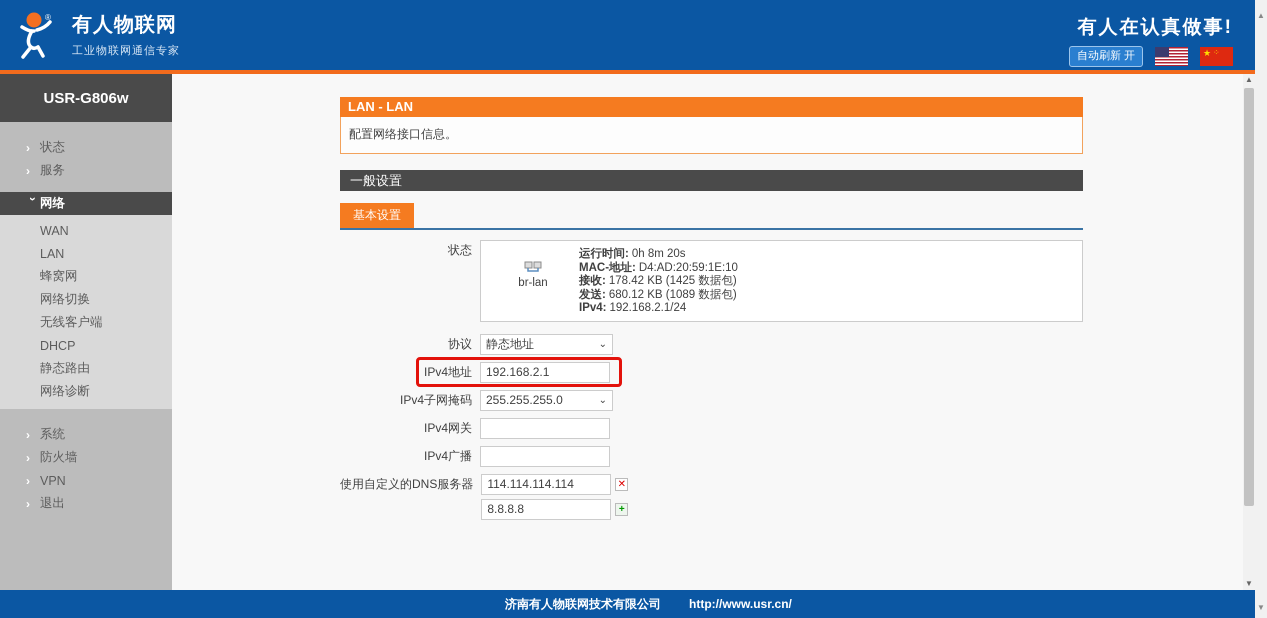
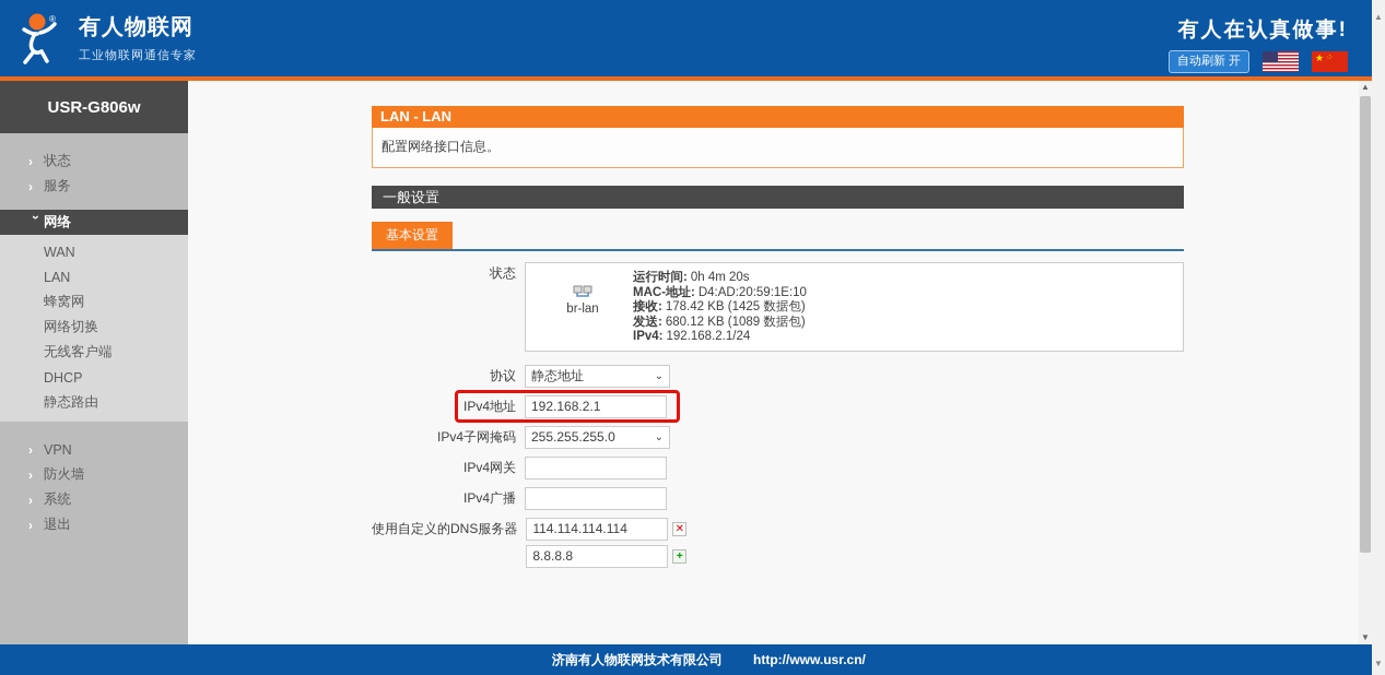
  ®
  有人物联网
  工业物联网通信专家
  有人在认真做事!
  自动刷新 开
  USR-G806w
  ›
  状态
  ›
  服务
  网络
  WAN
  LAN
  蜂窝网
  网络切换
  无线客户端
  DHCP
  静态路由
- 网络诊断
  ›
- 系统
+ VPN
  ›
  防火墙
  ›
- VPN
+ 系统
  ›
  退出
  LAN - LAN
  配置网络接口信息。
  一般设置
  基本设置
  状态
  br-lan
- 运行时间: 0h 8m 20s
+ 运行时间: 0h 4m 20s
  MAC-地址: D4:AD:20:59:1E:10
  接收: 178.42 KB (1425 数据包)
  发送: 680.12 KB (1089 数据包)
  IPv4: 192.168.2.1/24
  协议
  静态地址
  ⌄
  IPv4地址
  192.168.2.1
  IPv4子网掩码
  255.255.255.0
  ⌄
  IPv4网关
  IPv4广播
  使用自定义的DNS服务器
  114.114.114.114
  ✕
  8.8.8.8
  +
  ▲
  ▼
  济南有人物联网技术有限公司
  http://www.usr.cn/
  ▲
  ▼
